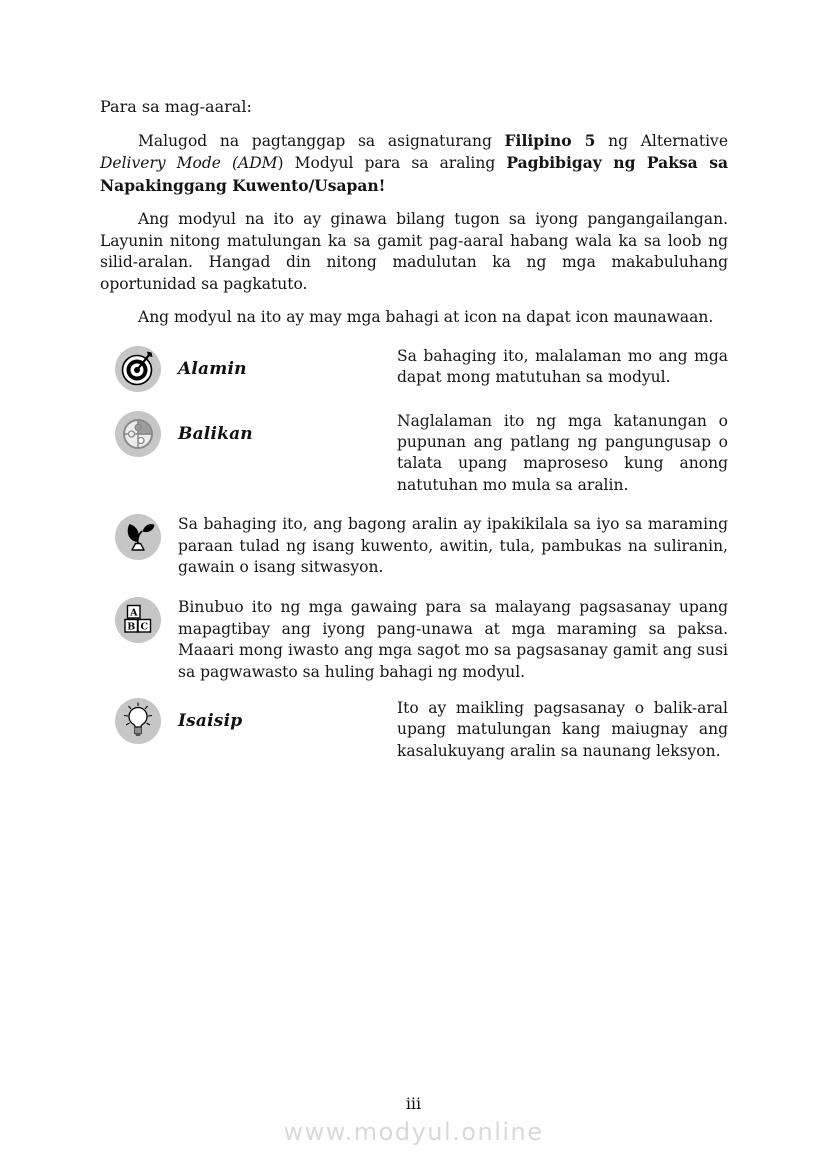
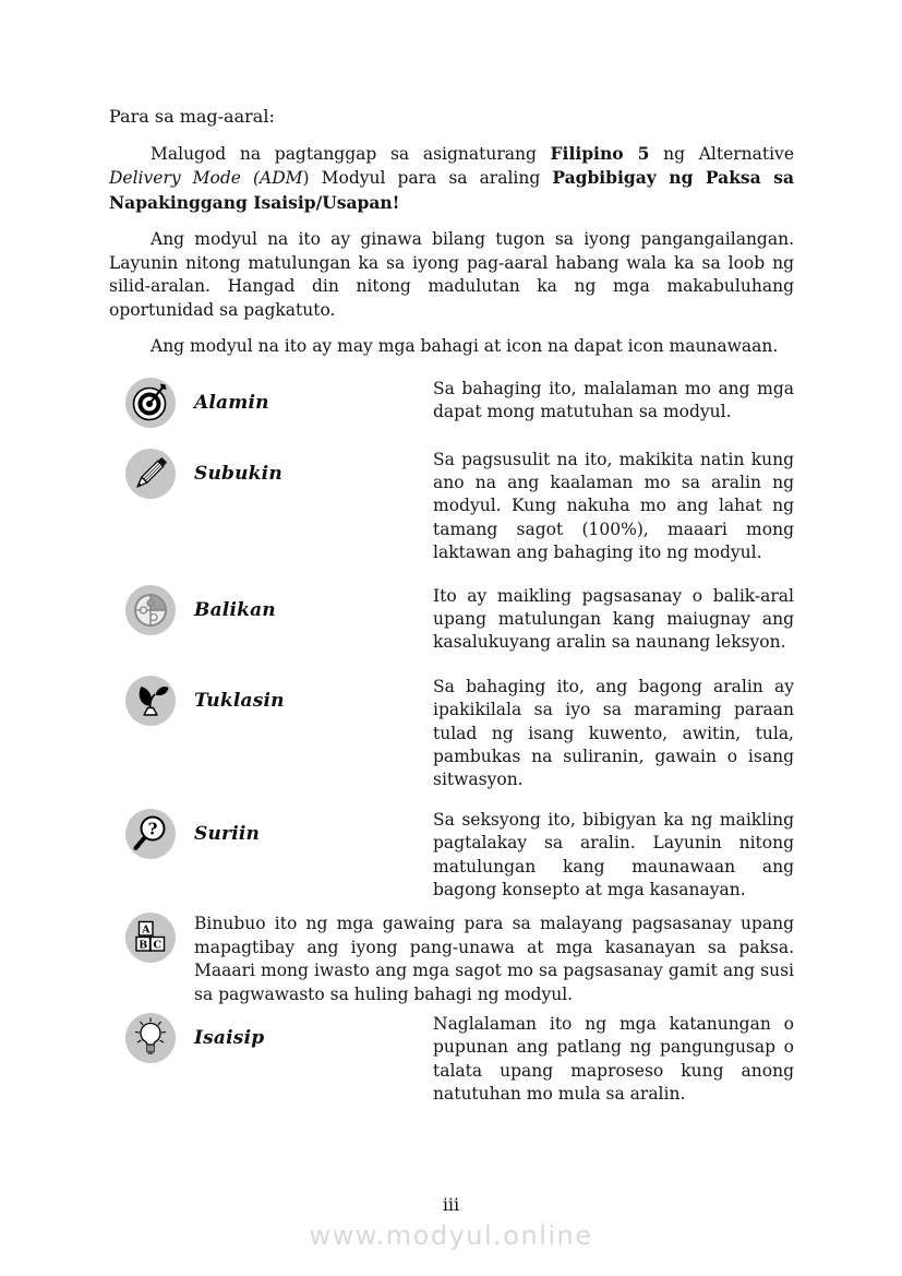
  Para sa mag-aaral:
- Malugod na pagtanggap sa asignaturang Filipino 5 ng Alternative Delivery Mode (ADM) Modyul para sa araling Pagbibigay ng Paksa sa Napakinggang Kuwento/Usapan!
+ Malugod na pagtanggap sa asignaturang Filipino 5 ng Alternative Delivery Mode (ADM) Modyul para sa araling Pagbibigay ng Paksa sa Napakinggang Isaisip/Usapan!
- Ang modyul na ito ay ginawa bilang tugon sa iyong pangangailangan. Layunin nitong matulungan ka sa gamit pag-aaral habang wala ka sa loob ng silid-aralan. Hangad din nitong madulutan ka ng mga makabuluhang oportunidad sa pagkatuto.
+ Ang modyul na ito ay ginawa bilang tugon sa iyong pangangailangan. Layunin nitong matulungan ka sa iyong pag-aaral habang wala ka sa loob ng silid-aralan. Hangad din nitong madulutan ka ng mga makabuluhang oportunidad sa pagkatuto.
  Ang modyul na ito ay may mga bahagi at icon na dapat icon maunawaan.
  Alamin
  Sa bahaging ito, malalaman mo ang mga dapat mong matutuhan sa modyul.
+ Subukin
+ Sa pagsusulit na ito, makikita natin kung ano na ang kaalaman mo sa aralin ng modyul. Kung nakuha mo ang lahat ng tamang sagot (100%), maaari mong laktawan ang bahaging ito ng modyul.
  Balikan
- Naglalaman ito ng mga katanungan o pupunan ang patlang ng pangungusap o talata upang maproseso kung anong natutuhan mo mula sa aralin.
+ Ito ay maikling pagsasanay o balik-aral upang matulungan kang maiugnay ang kasalukuyang aralin sa naunang leksyon.
+ Tuklasin
  Sa bahaging ito, ang bagong aralin ay ipakikilala sa iyo sa maraming paraan tulad ng isang kuwento, awitin, tula, pambukas na suliranin, gawain o isang sitwasyon.
+ ?
+ Suriin
+ Sa seksyong ito, bibigyan ka ng maikling pagtalakay sa aralin. Layunin nitong matulungan kang maunawaan ang bagong konsepto at mga kasanayan.
  A
  B
  C
- Binubuo ito ng mga gawaing para sa malayang pagsasanay upang mapagtibay ang iyong pang-unawa at mga maraming sa paksa. Maaari mong iwasto ang mga sagot mo sa pagsasanay gamit ang susi sa pagwawasto sa huling bahagi ng modyul.
+ Binubuo ito ng mga gawaing para sa malayang pagsasanay upang mapagtibay ang iyong pang-unawa at mga kasanayan sa paksa. Maaari mong iwasto ang mga sagot mo sa pagsasanay gamit ang susi sa pagwawasto sa huling bahagi ng modyul.
  Isaisip
- Ito ay maikling pagsasanay o balik-aral upang matulungan kang maiugnay ang kasalukuyang aralin sa naunang leksyon.
+ Naglalaman ito ng mga katanungan o pupunan ang patlang ng pangungusap o talata upang maproseso kung anong natutuhan mo mula sa aralin.
  iii
  www.modyul.online
